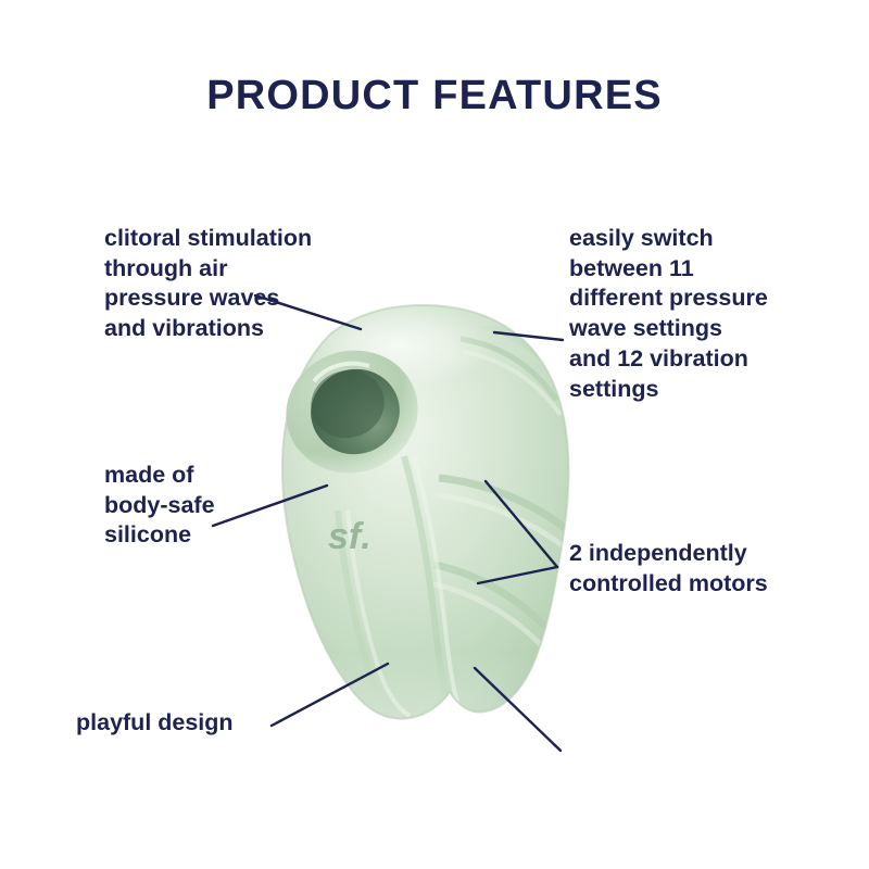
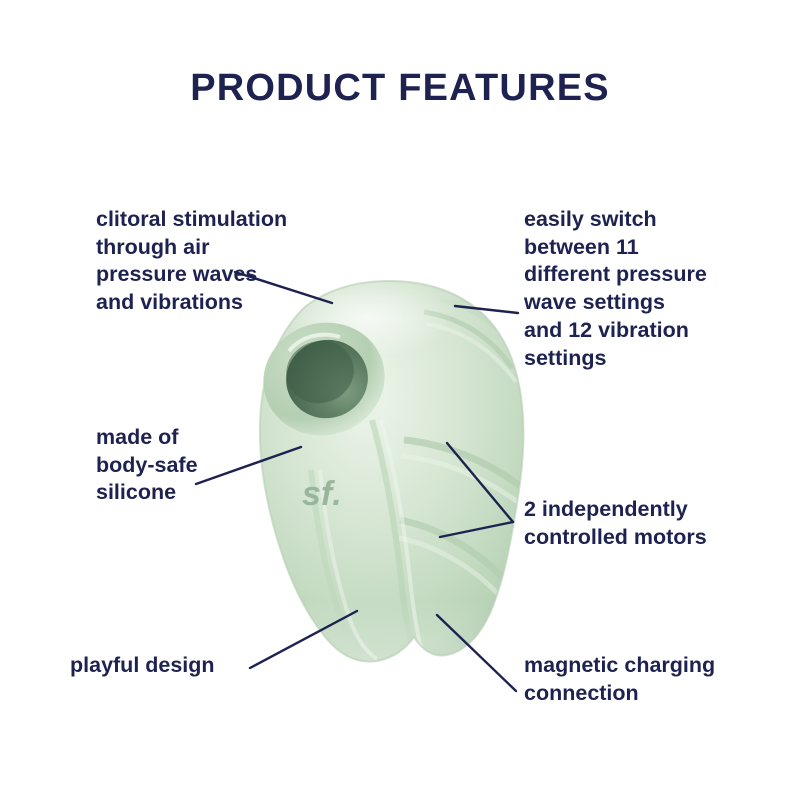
  PRODUCT FEATURES
  sf.
  clitoral stimulation
  through air
  pressure waves
  and vibrations
  easily switch
  between 11
  different pressure
  wave settings
  and 12 vibration
  settings
  made of
  body-safe
  silicone
  2 independently
  controlled motors
  playful design
+ magnetic charging
+ connection
